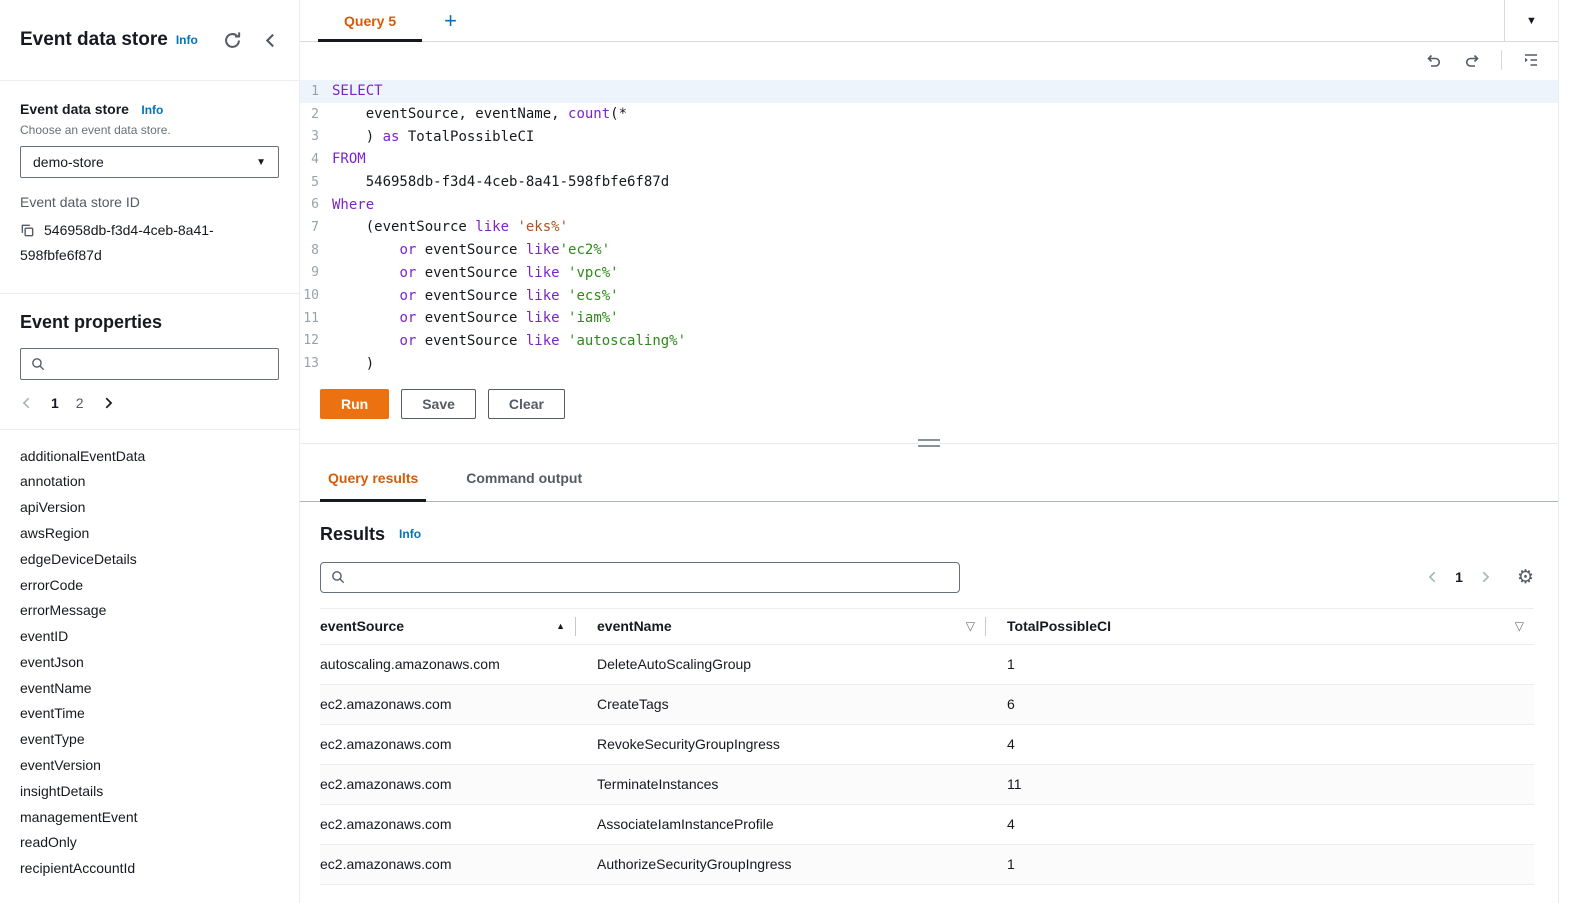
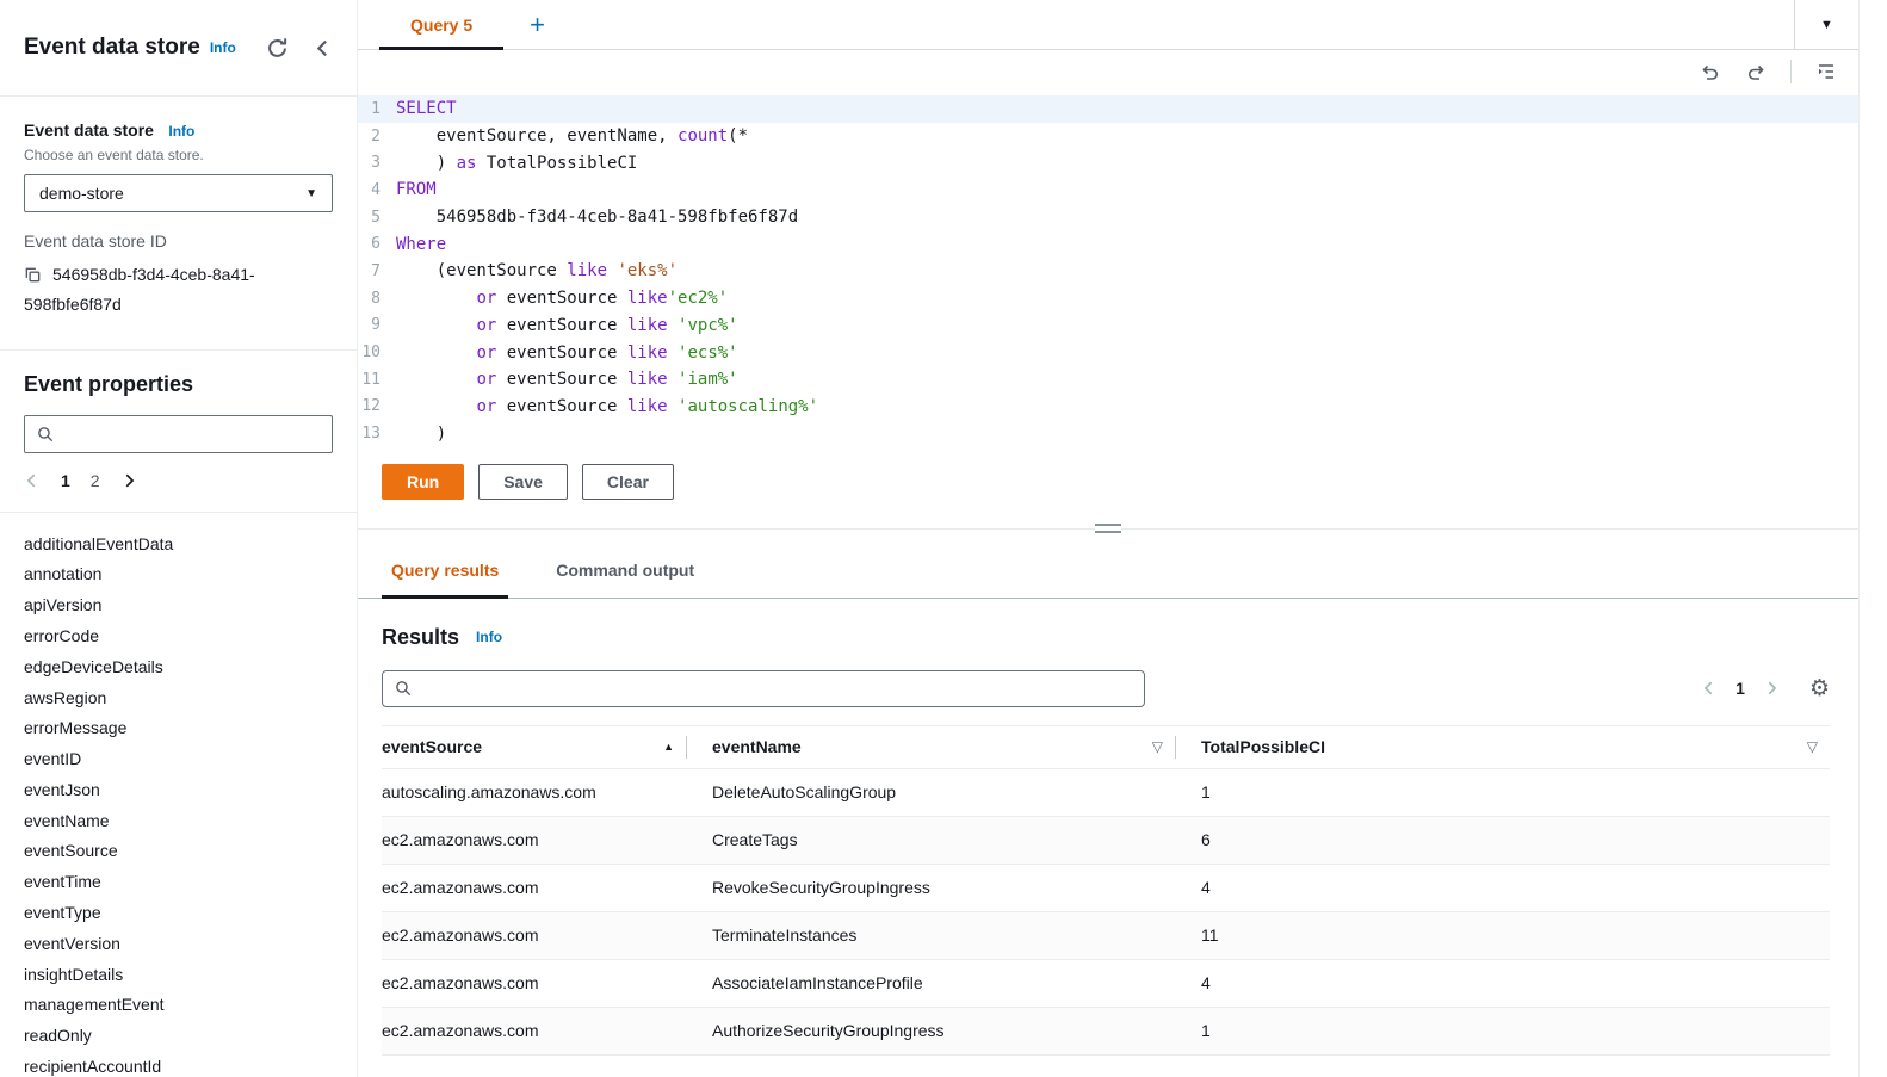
  Event data store
  Info
  Event data store Info
  Choose an event data store.
  demo-store
  ▼
  Event data store ID
  546958db-f3d4-4ceb-8a41-598fbfe6f87d
  Event properties
  1
  2
  additionalEventData
  annotation
  apiVersion
- awsRegion
+ errorCode
  edgeDeviceDetails
- errorCode
+ awsRegion
  errorMessage
  eventID
  eventJson
  eventName
+ eventSource
  eventTime
  eventType
  eventVersion
  insightDetails
  managementEvent
  readOnly
  recipientAccountId
  Query 5
  +
  ▼
  1
  SELECT
  2
  eventSource, eventName, count(*
  3
  ) as TotalPossibleCI
  4
  FROM
  5
  546958db-f3d4-4ceb-8a41-598fbfe6f87d
  6
  Where
  7
  (eventSource like 'eks%'
  8
  or eventSource like'ec2%'
  9
  or eventSource like 'vpc%'
  10
  or eventSource like 'ecs%'
  11
  or eventSource like 'iam%'
  12
  or eventSource like 'autoscaling%'
  13
  )
  Run
  Save
  Clear
  Query results
  Command output
  Results
  Info
  1
  ⚙
  eventSource ▲	eventName ▽	TotalPossibleCI ▽
  autoscaling.amazonaws.com	DeleteAutoScalingGroup	1
  ec2.amazonaws.com	CreateTags	6
  ec2.amazonaws.com	RevokeSecurityGroupIngress	4
  ec2.amazonaws.com	TerminateInstances	11
  ec2.amazonaws.com	AssociateIamInstanceProfile	4
  ec2.amazonaws.com	AuthorizeSecurityGroupIngress	1
